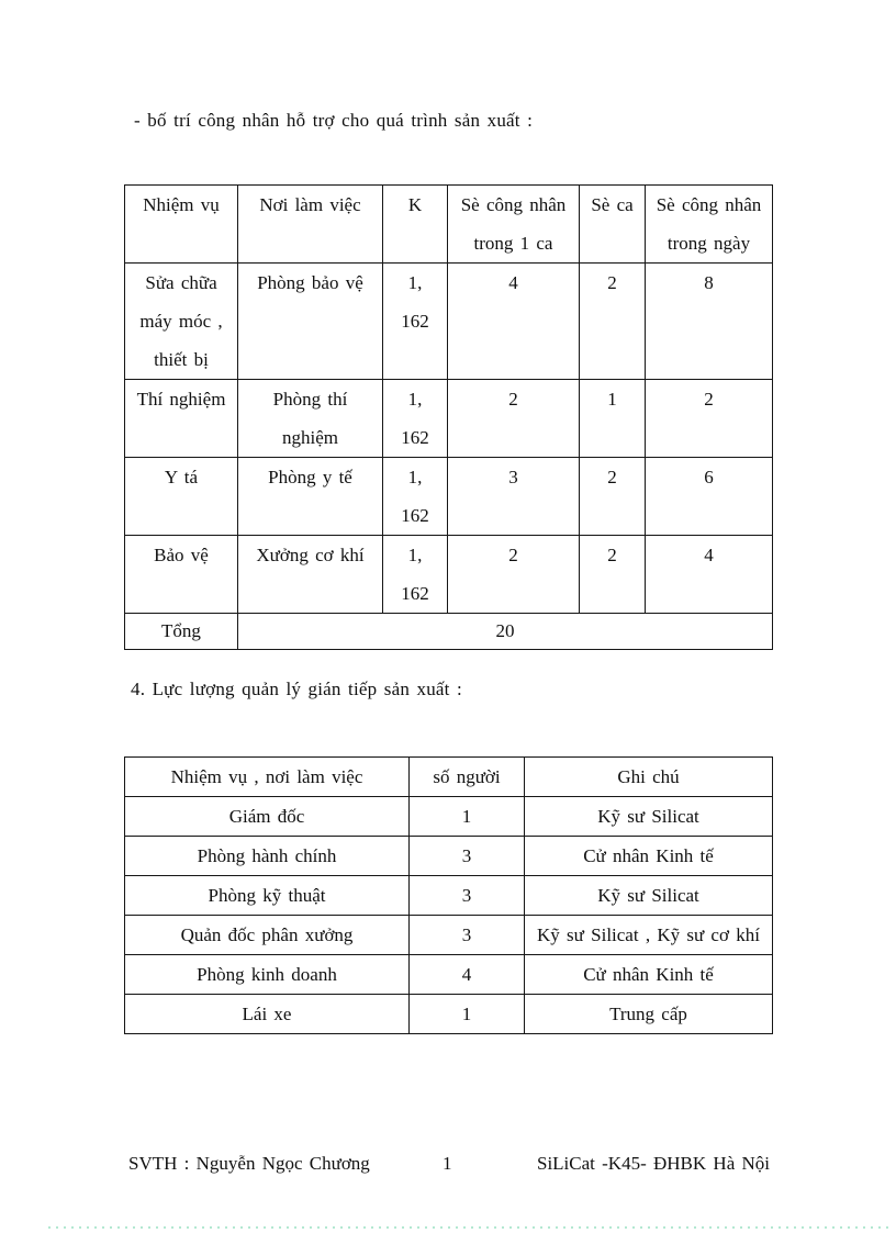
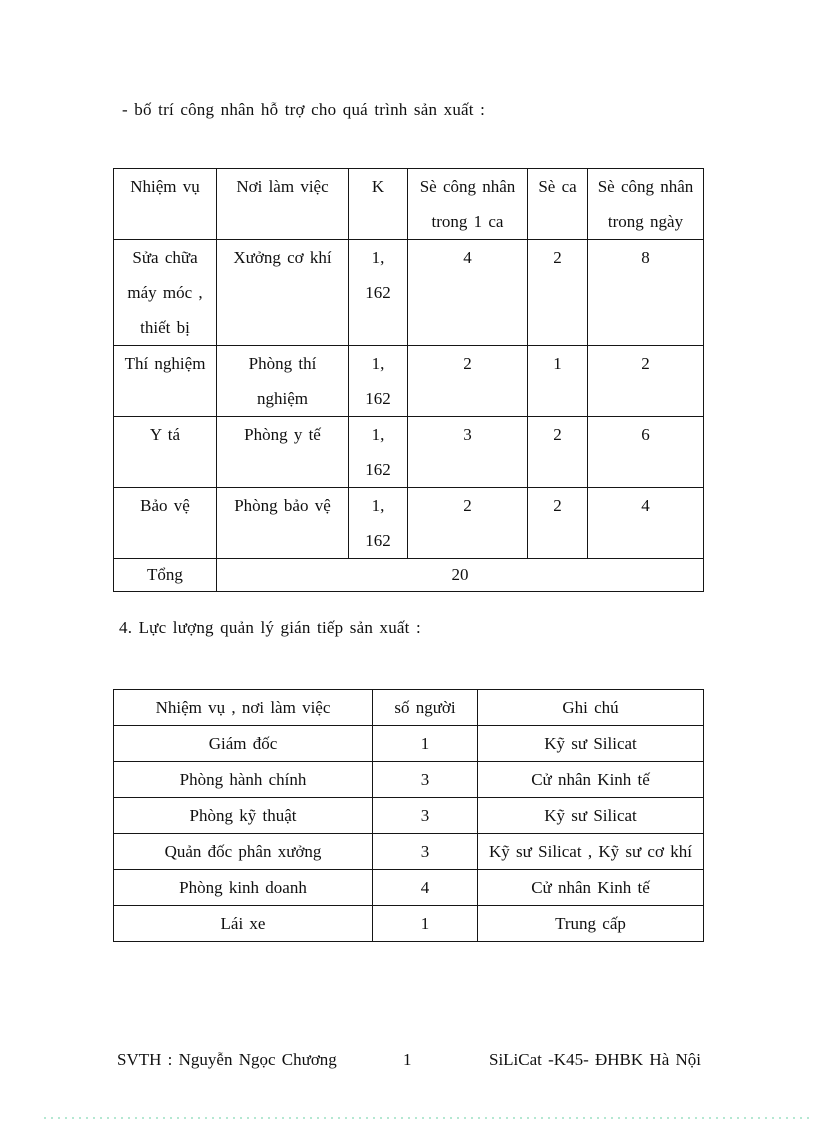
  - bố trí công nhân hỗ trợ cho quá trình sản xuất :
  Nhiệm vụ	Nơi làm việc	K	Sè công nhân trong 1 ca	Sè ca	Sè công nhân trong ngày
- Sửa chữa máy móc , thiết bị	Phòng bảo vệ	1, 162	4	2	8
+ Sửa chữa máy móc , thiết bị	Xưởng cơ khí	1, 162	4	2	8
  Thí nghiệm	Phòng thí nghiệm	1, 162	2	1	2
  Y tá	Phòng y tế	1, 162	3	2	6
- Bảo vệ	Xưởng cơ khí	1, 162	2	2	4
+ Bảo vệ	Phòng bảo vệ	1, 162	2	2	4
  Tổng	20
  4. Lực lượng quản lý gián tiếp sản xuất :
  Nhiệm vụ , nơi làm việc	số người	Ghi chú
  Giám đốc	1	Kỹ sư Silicat
  Phòng hành chính	3	Cử nhân Kinh tế
  Phòng kỹ thuật	3	Kỹ sư Silicat
  Quản đốc phân xưởng	3	Kỹ sư Silicat , Kỹ sư cơ khí
  Phòng kinh doanh	4	Cử nhân Kinh tế
  Lái xe	1	Trung cấp
  SVTH : Nguyễn Ngọc Chương
  1
  SiLiCat -K45- ĐHBK Hà Nội
